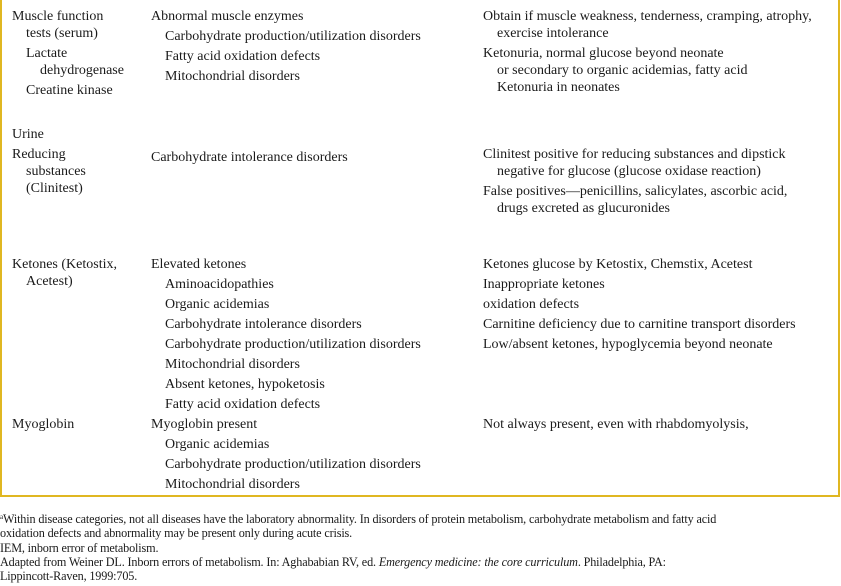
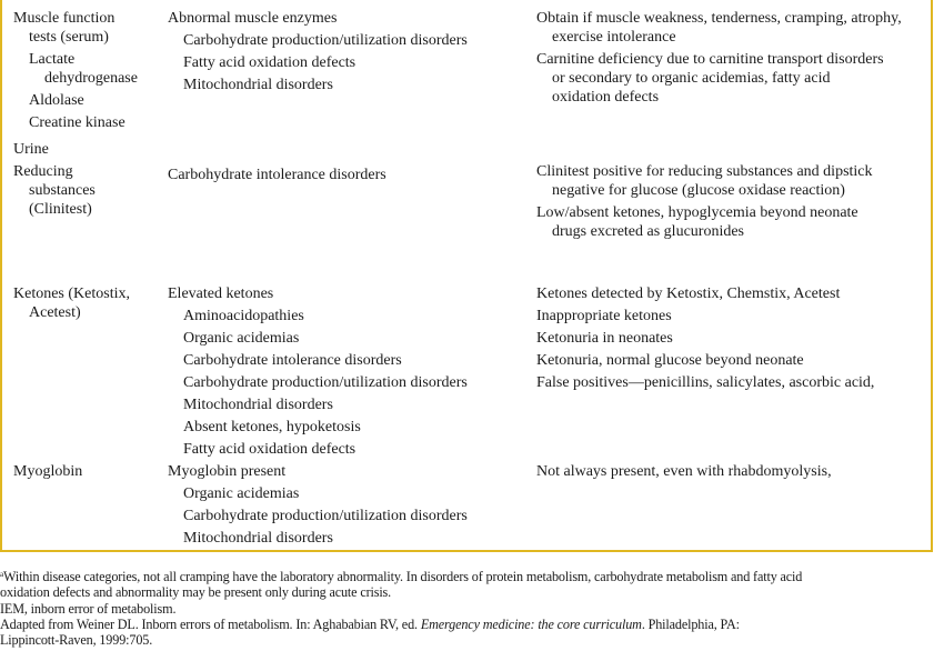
  Muscle function
  tests (serum)
  Lactate
  dehydrogenase
+ Aldolase
  Creatine kinase
  Abnormal muscle enzymes
  Carbohydrate production/utilization disorders
  Fatty acid oxidation defects
  Mitochondrial disorders
  Obtain if muscle weakness, tenderness, cramping, atrophy,
  exercise intolerance
- Ketonuria, normal glucose beyond neonate
+ Carnitine deficiency due to carnitine transport disorders
  or secondary to organic acidemias, fatty acid
- Ketonuria in neonates
+ oxidation defects
  Urine
  Reducing
  substances
  (Clinitest)
  Carbohydrate intolerance disorders
  Clinitest positive for reducing substances and dipstick
  negative for glucose (glucose oxidase reaction)
- False positives—penicillins, salicylates, ascorbic acid,
+ Low/absent ketones, hypoglycemia beyond neonate
  drugs excreted as glucuronides
  Ketones (Ketostix,
  Acetest)
  Elevated ketones
  Aminoacidopathies
  Organic acidemias
  Carbohydrate intolerance disorders
  Carbohydrate production/utilization disorders
  Mitochondrial disorders
  Absent ketones, hypoketosis
  Fatty acid oxidation defects
- Ketones glucose by Ketostix, Chemstix, Acetest
+ Ketones detected by Ketostix, Chemstix, Acetest
  Inappropriate ketones
- oxidation defects
+ Ketonuria in neonates
- Carnitine deficiency due to carnitine transport disorders
+ Ketonuria, normal glucose beyond neonate
- Low/absent ketones, hypoglycemia beyond neonate
+ False positives—penicillins, salicylates, ascorbic acid,
  Myoglobin
  Myoglobin present
  Organic acidemias
  Carbohydrate production/utilization disorders
  Mitochondrial disorders
  Not always present, even with rhabdomyolysis,
- aWithin disease categories, not all diseases have the laboratory abnormality. In disorders of protein metabolism, carbohydrate metabolism and fatty acid
+ aWithin disease categories, not all cramping have the laboratory abnormality. In disorders of protein metabolism, carbohydrate metabolism and fatty acid
  oxidation defects and abnormality may be present only during acute crisis.
  IEM, inborn error of metabolism.
  Adapted from Weiner DL. Inborn errors of metabolism. In: Aghababian RV, ed. Emergency medicine: the core curriculum. Philadelphia, PA:
  Lippincott-Raven, 1999:705.
